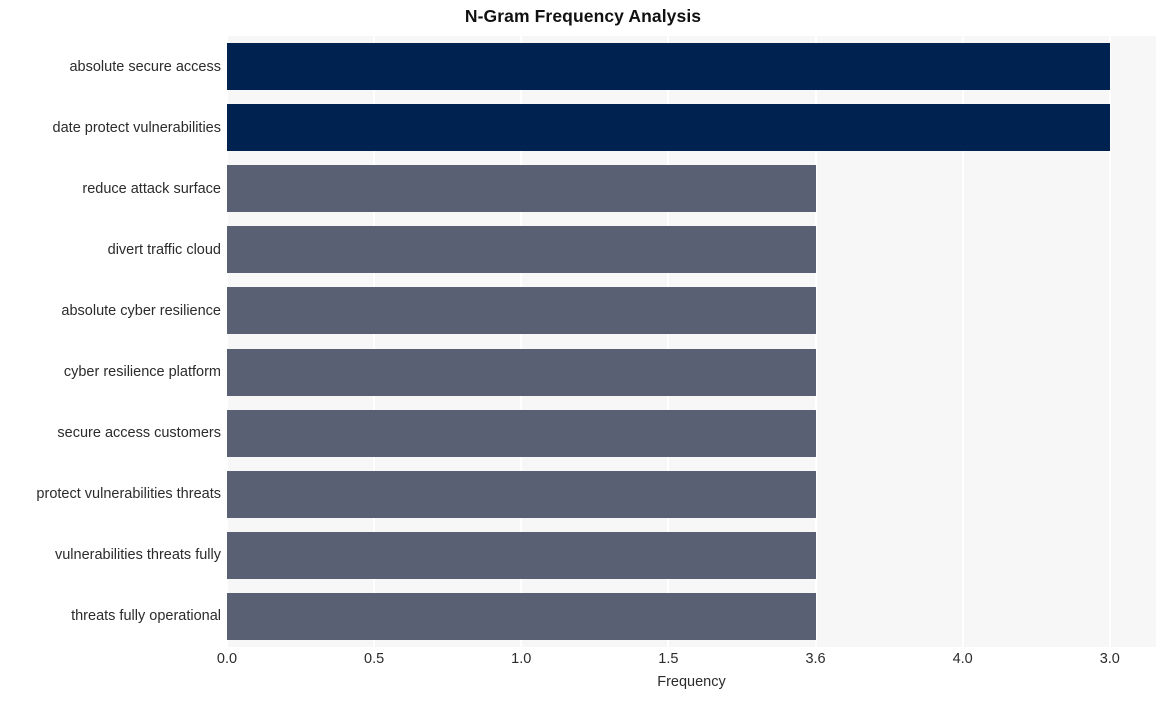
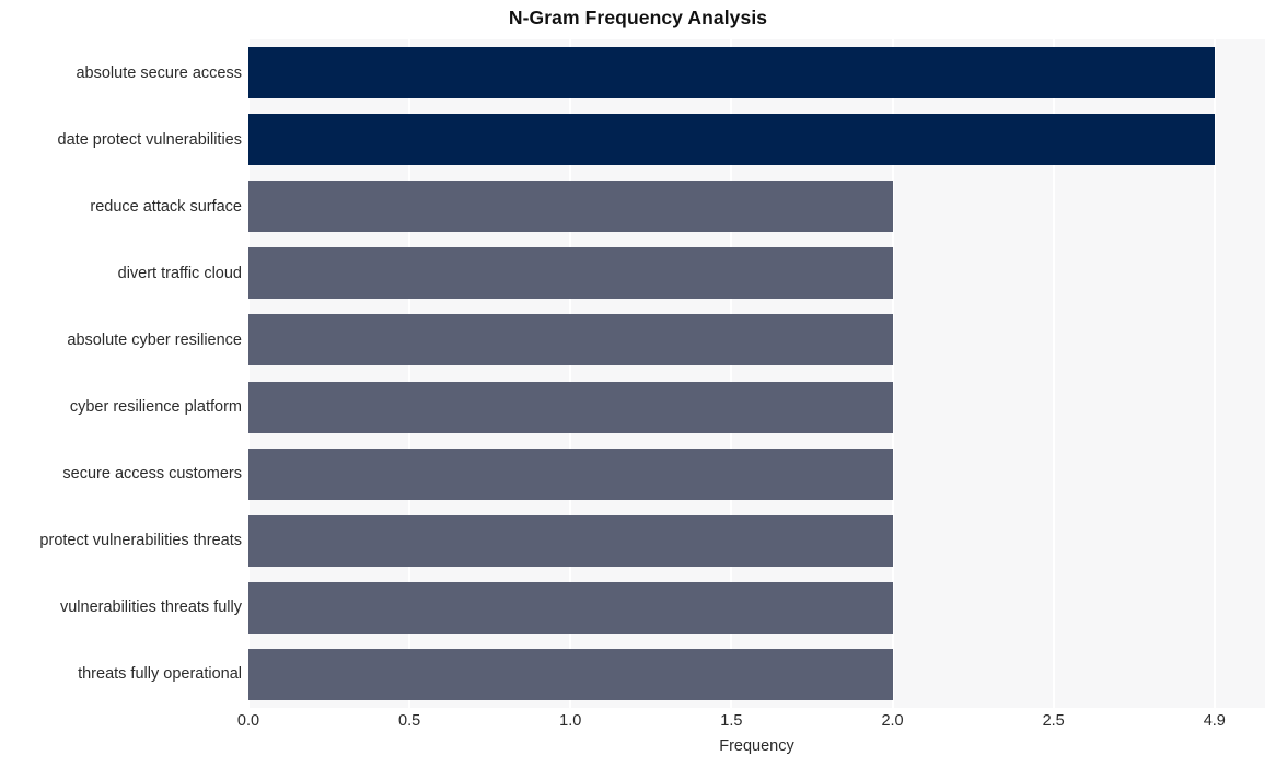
  N-Gram Frequency Analysis
  absolute secure access
  date protect vulnerabilities
  reduce attack surface
  divert traffic cloud
  absolute cyber resilience
  cyber resilience platform
  secure access customers
  protect vulnerabilities threats
  vulnerabilities threats fully
  threats fully operational
  0.0
  0.5
  1.0
  1.5
- 3.6
+ 2.0
- 4.0
+ 2.5
- 3.0
+ 4.9
  Frequency
